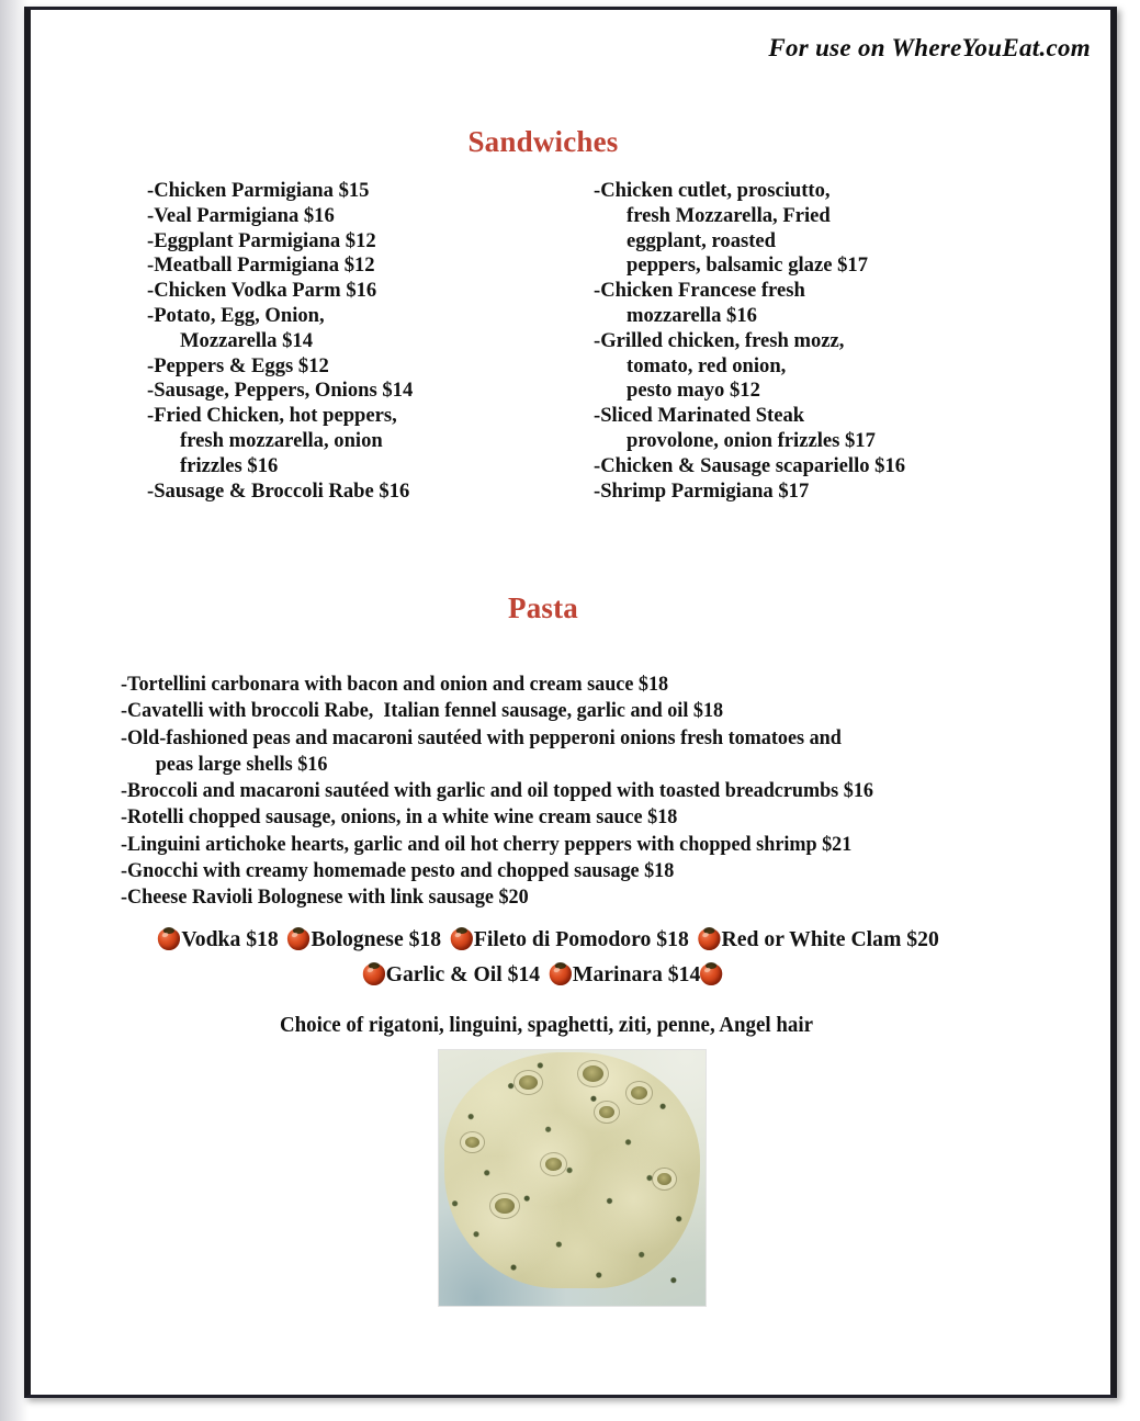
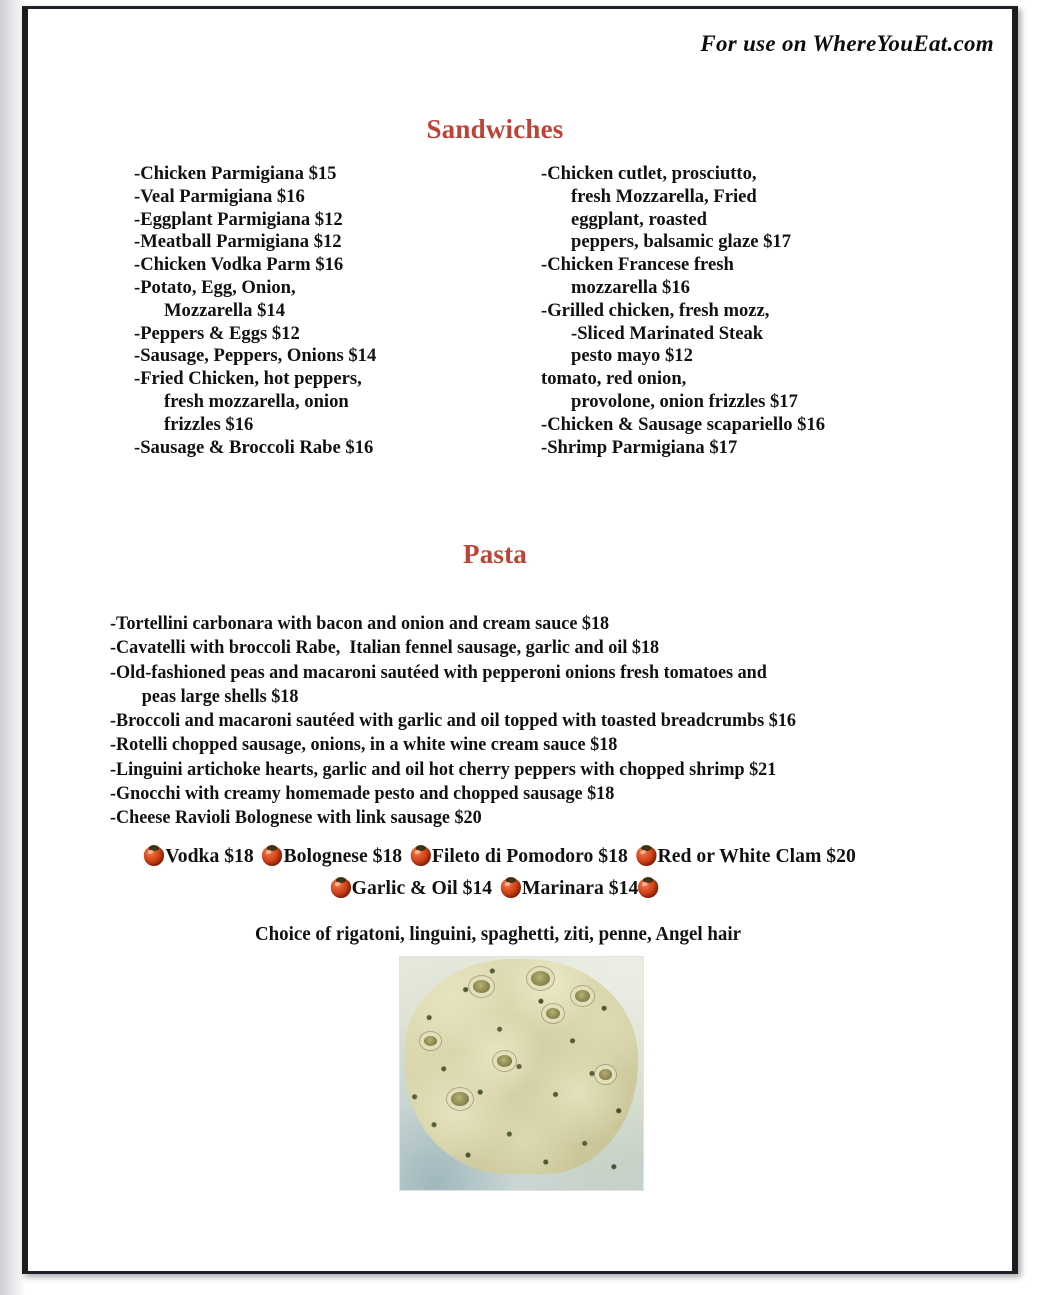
  For use on WhereYouEat.com
  Sandwiches
  -Chicken Parmigiana $15
  -Veal Parmigiana $16
  -Eggplant Parmigiana $12
  -Meatball Parmigiana $12
  -Chicken Vodka Parm $16
  -Potato, Egg, Onion,
  Mozzarella $14
  -Peppers & Eggs $12
  -Sausage, Peppers, Onions $14
  -Fried Chicken, hot peppers,
  fresh mozzarella, onion
  frizzles $16
  -Sausage & Broccoli Rabe $16
  -Chicken cutlet, prosciutto,
  fresh Mozzarella, Fried
  eggplant, roasted
  peppers, balsamic glaze $17
  -Chicken Francese fresh
  mozzarella $16
  -Grilled chicken, fresh mozz,
- tomato, red onion,
+ -Sliced Marinated Steak
  pesto mayo $12
- -Sliced Marinated Steak
+ tomato, red onion,
  provolone, onion frizzles $17
  -Chicken & Sausage scapariello $16
  -Shrimp Parmigiana $17
  Pasta
  -Tortellini carbonara with bacon and onion and cream sauce $18
  -Cavatelli with broccoli Rabe, Italian fennel sausage, garlic and oil $18
  -Old-fashioned peas and macaroni sautéed with pepperoni onions fresh tomatoes and
- peas large shells $16
+ peas large shells $18
  -Broccoli and macaroni sautéed with garlic and oil topped with toasted breadcrumbs $16
  -Rotelli chopped sausage, onions, in a white wine cream sauce $18
  -Linguini artichoke hearts, garlic and oil hot cherry peppers with chopped shrimp $21
  -Gnocchi with creamy homemade pesto and chopped sausage $18
  -Cheese Ravioli Bolognese with link sausage $20
  Vodka $18 Bolognese $18 Fileto di Pomodoro $18 Red or White Clam $20
  Garlic & Oil $14 Marinara $14
  Choice of rigatoni, linguini, spaghetti, ziti, penne, Angel hair
